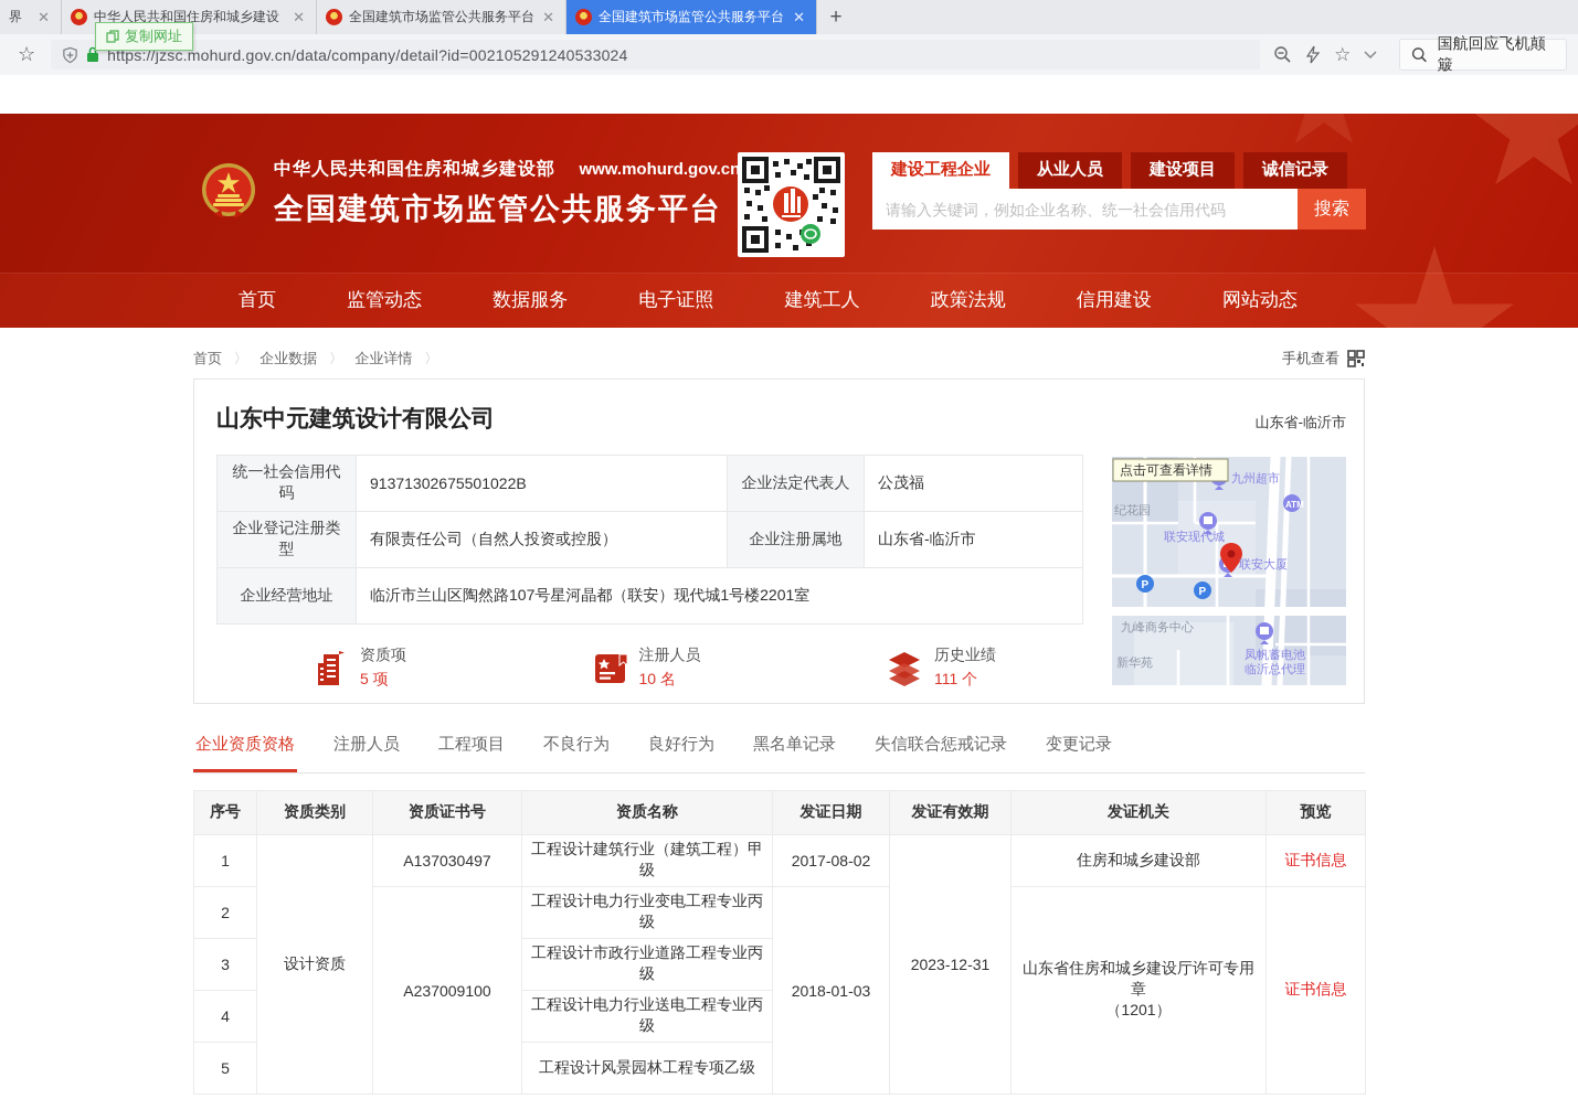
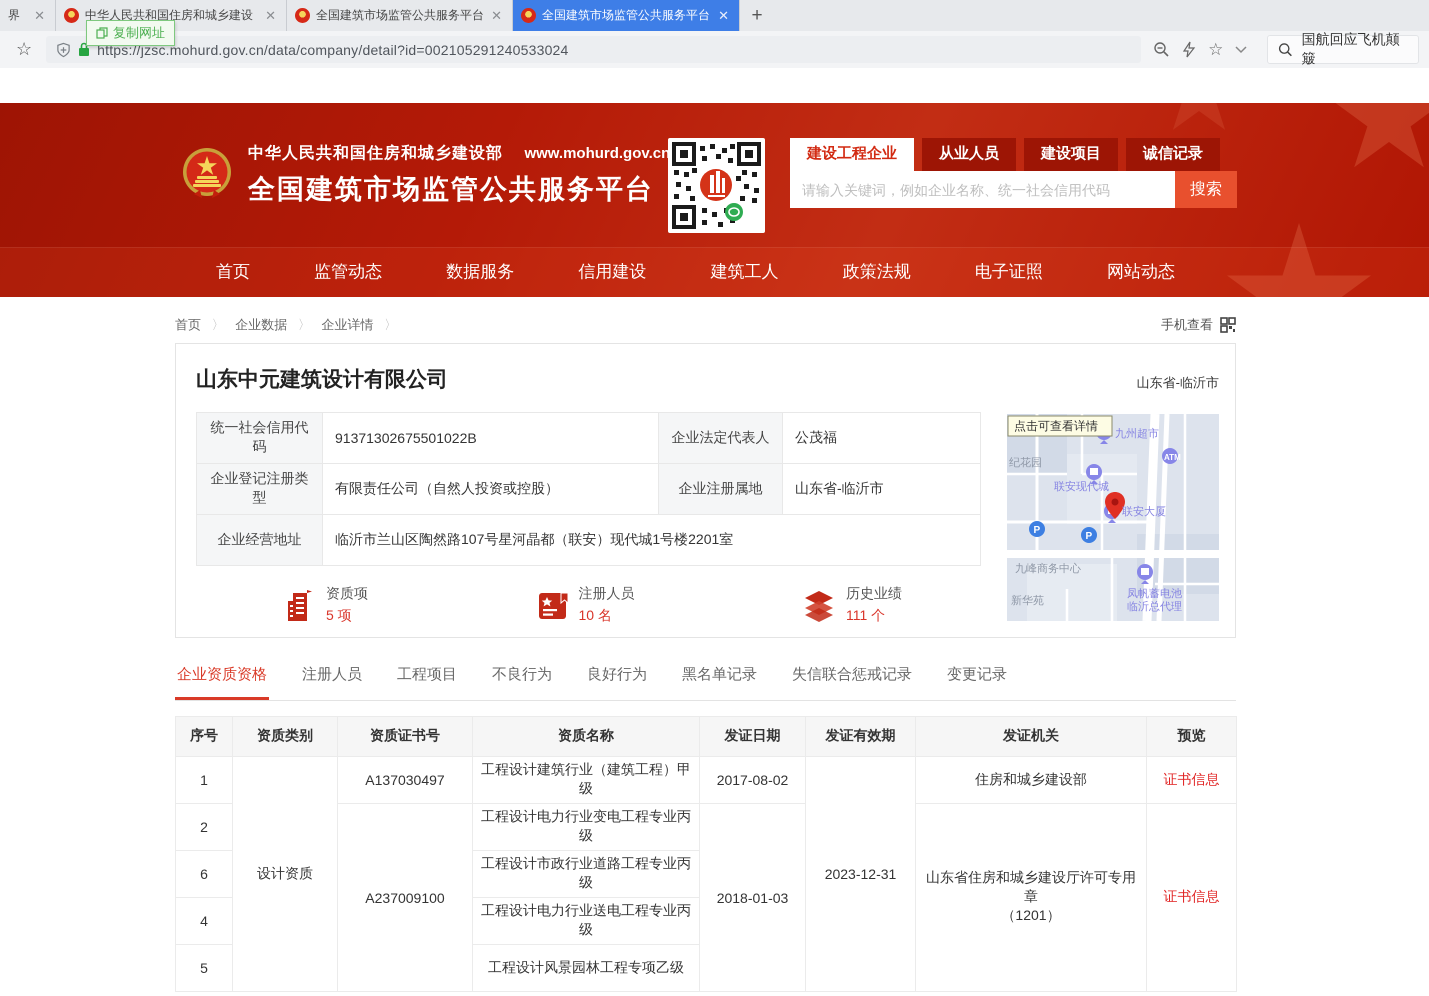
  界
  ✕
  中华人民共和国住房和城乡建设
  ✕
  全国建筑市场监管公共服务平台
  ✕
  全国建筑市场监管公共服务平台
  ✕
  +
  复制网址
  ☆
  https://jzsc.mohurd.gov.cn/data/company/detail?id=002105291240533024
  ☆
  国航回应飞机颠簸
  中华人民共和国住房和城乡建设部 www.mohurd.gov.cn
  全国建筑市场监管公共服务平台
  建设工程企业
  从业人员
  建设项目
  诚信记录
  请输入关键词，例如企业名称、统一社会信用代码
  搜索
  首页
  监管动态
  数据服务
- 电子证照
+ 信用建设
  建筑工人
  政策法规
- 信用建设
+ 电子证照
  网站动态
  首页 〉 企业数据 〉 企业详情 〉
  手机查看
  山东中元建筑设计有限公司
  山东省-临沂市
  统一社会信用代码	91371302675501022B	企业法定代表人	公茂福
  企业登记注册类型	有限责任公司（自然人投资或控股）	企业注册属地	山东省-临沂市
  企业经营地址	临沂市兰山区陶然路107号星河晶都（联安）现代城1号楼2201室
  资质项
  5 项
  注册人员
  10 名
  历史业绩
  111 个
  九州超市
  ATM
  P
  P
  纪花园
  联安现代城
  联安大厦
  九峰商务中心
  新华苑
  凤帆蓄电池
  临沂总代理
  点击可查看详情
  企业资质资格
  注册人员
  工程项目
  不良行为
  良好行为
  黑名单记录
  失信联合惩戒记录
  变更记录
  序号	资质类别	资质证书号	资质名称	发证日期	发证有效期	发证机关	预览
  1	设计资质	A137030497	工程设计建筑行业（建筑工程）甲级	2017-08-02	2023-12-31	住房和城乡建设部	证书信息
  2	A237009100	工程设计电力行业变电工程专业丙级	2018-01-03	山东省住房和城乡建设厅许可专用章 （1201）	证书信息
- 3	工程设计市政行业道路工程专业丙级
+ 6	工程设计市政行业道路工程专业丙级
  4	工程设计电力行业送电工程专业丙级
  5	工程设计风景园林工程专项乙级
